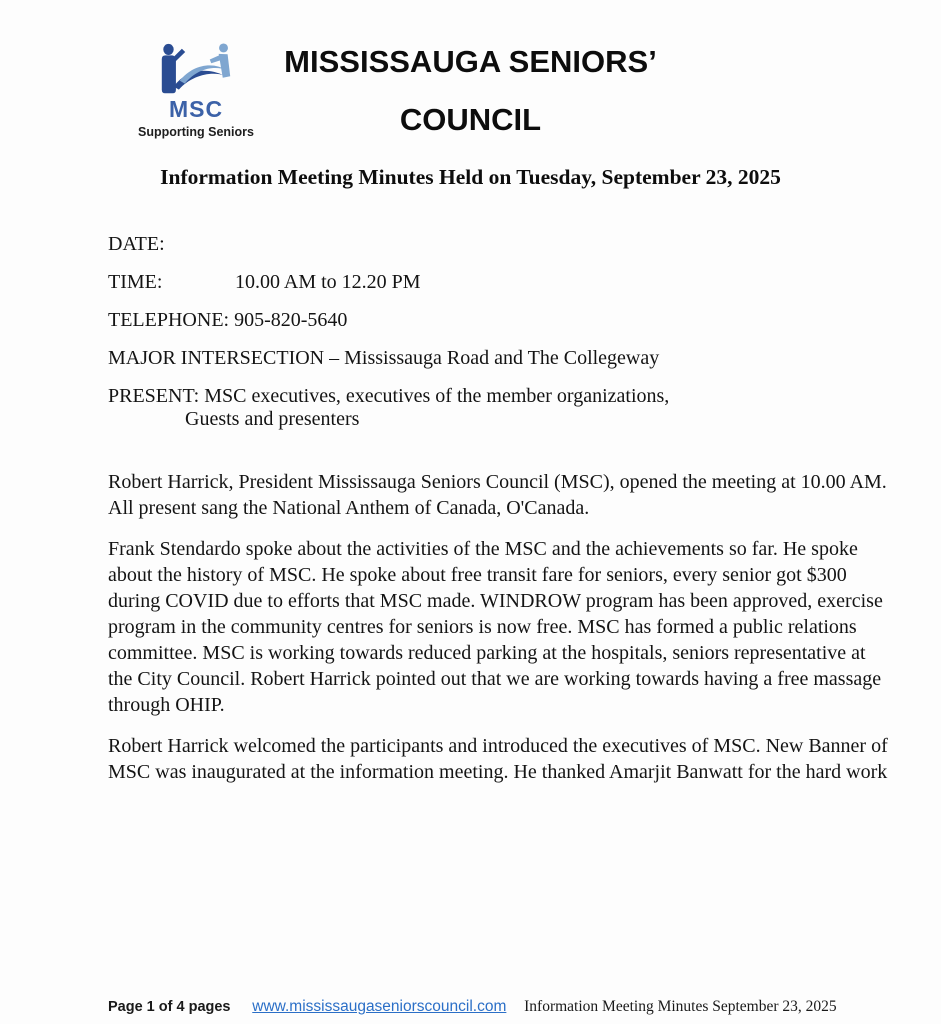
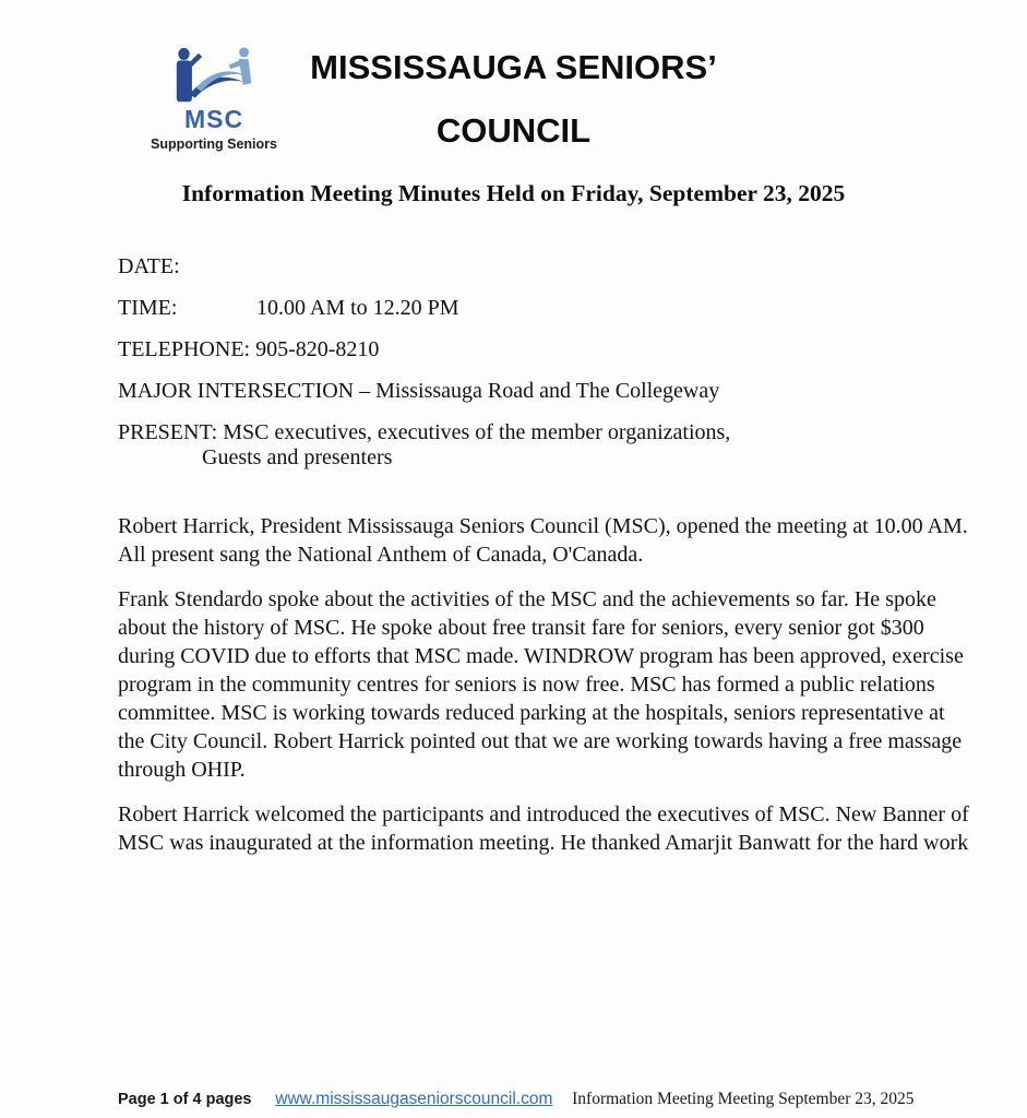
  MSC
  Supporting Seniors
  MISSISSAUGA SENIORS’
  COUNCIL
- Information Meeting Minutes Held on Tuesday, September 23, 2025
+ Information Meeting Minutes Held on Friday, September 23, 2025
  DATE:
  TIME:
  10.00 AM to 12.20 PM
- TELEPHONE: 905-820-5640
+ TELEPHONE: 905-820-8210
  MAJOR INTERSECTION – Mississauga Road and The Collegeway
  PRESENT: MSC executives, executives of the member organizations,
  Guests and presenters
  Robert Harrick, President Mississauga Seniors Council (MSC), opened the meeting at 10.00 AM. All present sang the National Anthem of Canada, O'Canada.
  Frank Stendardo spoke about the activities of the MSC and the achievements so far. He spoke about the history of MSC. He spoke about free transit fare for seniors, every senior got $300 during COVID due to efforts that MSC made. WINDROW program has been approved, exercise program in the community centres for seniors is now free. MSC has formed a public relations committee. MSC is working towards reduced parking at the hospitals, seniors representative at the City Council. Robert Harrick pointed out that we are working towards having a free massage through OHIP.
  Robert Harrick welcomed the participants and introduced the executives of MSC. New Banner of MSC was inaugurated at the information meeting. He thanked Amarjit Banwatt for the hard work
- Page 1 of 4 pages www.mississaugaseniorscouncil.com Information Meeting Minutes September 23, 2025
+ Page 1 of 4 pages www.mississaugaseniorscouncil.com Information Meeting Meeting September 23, 2025
